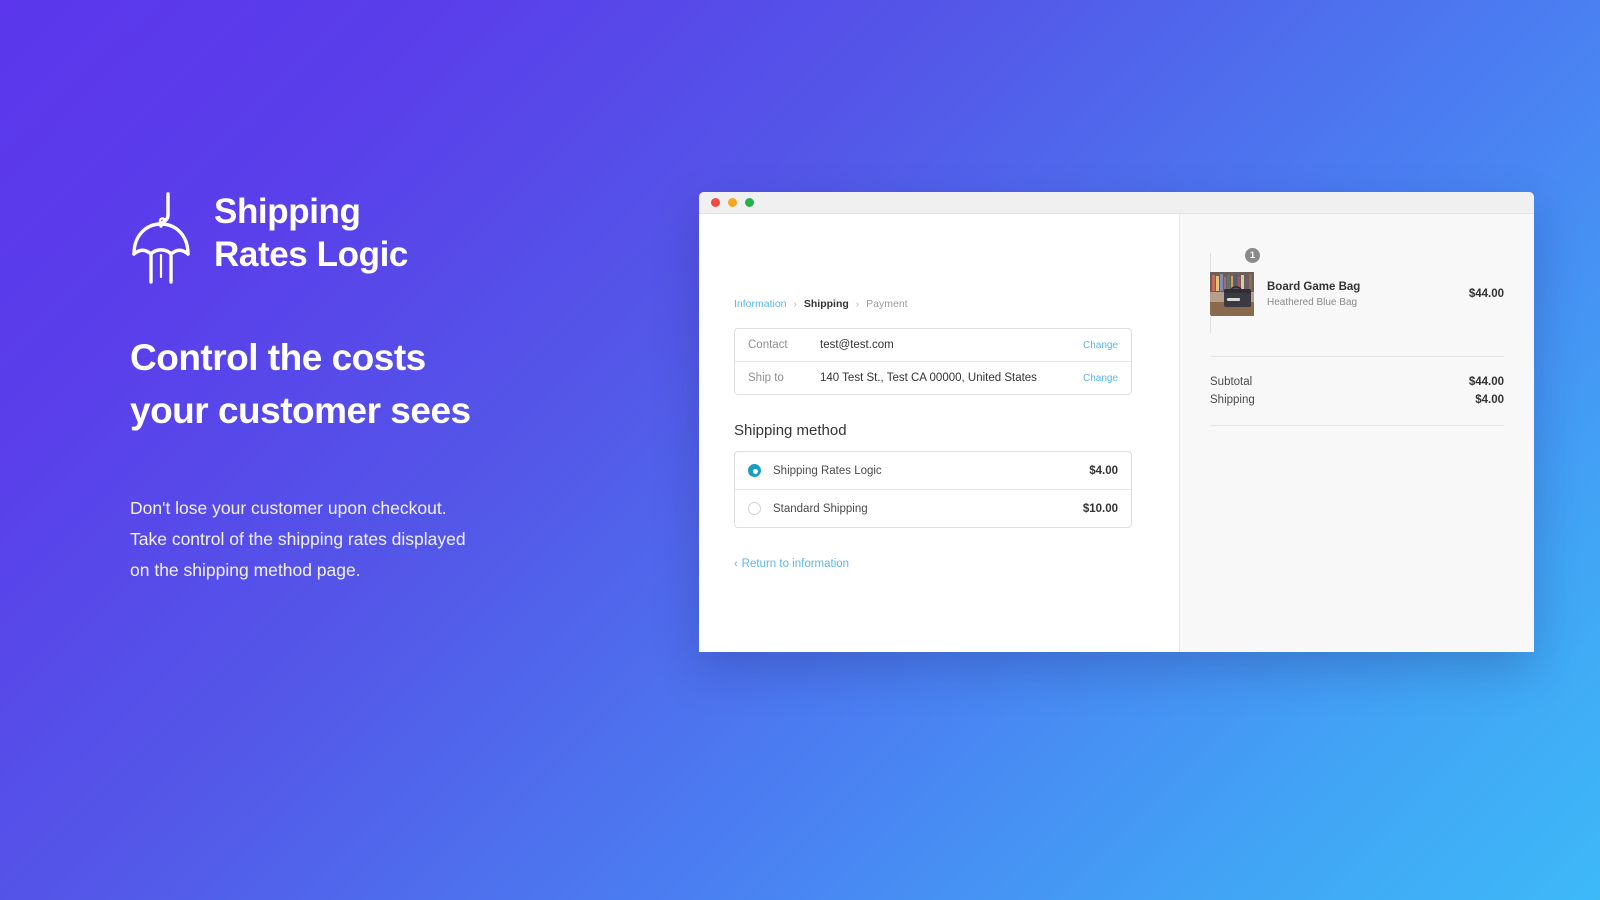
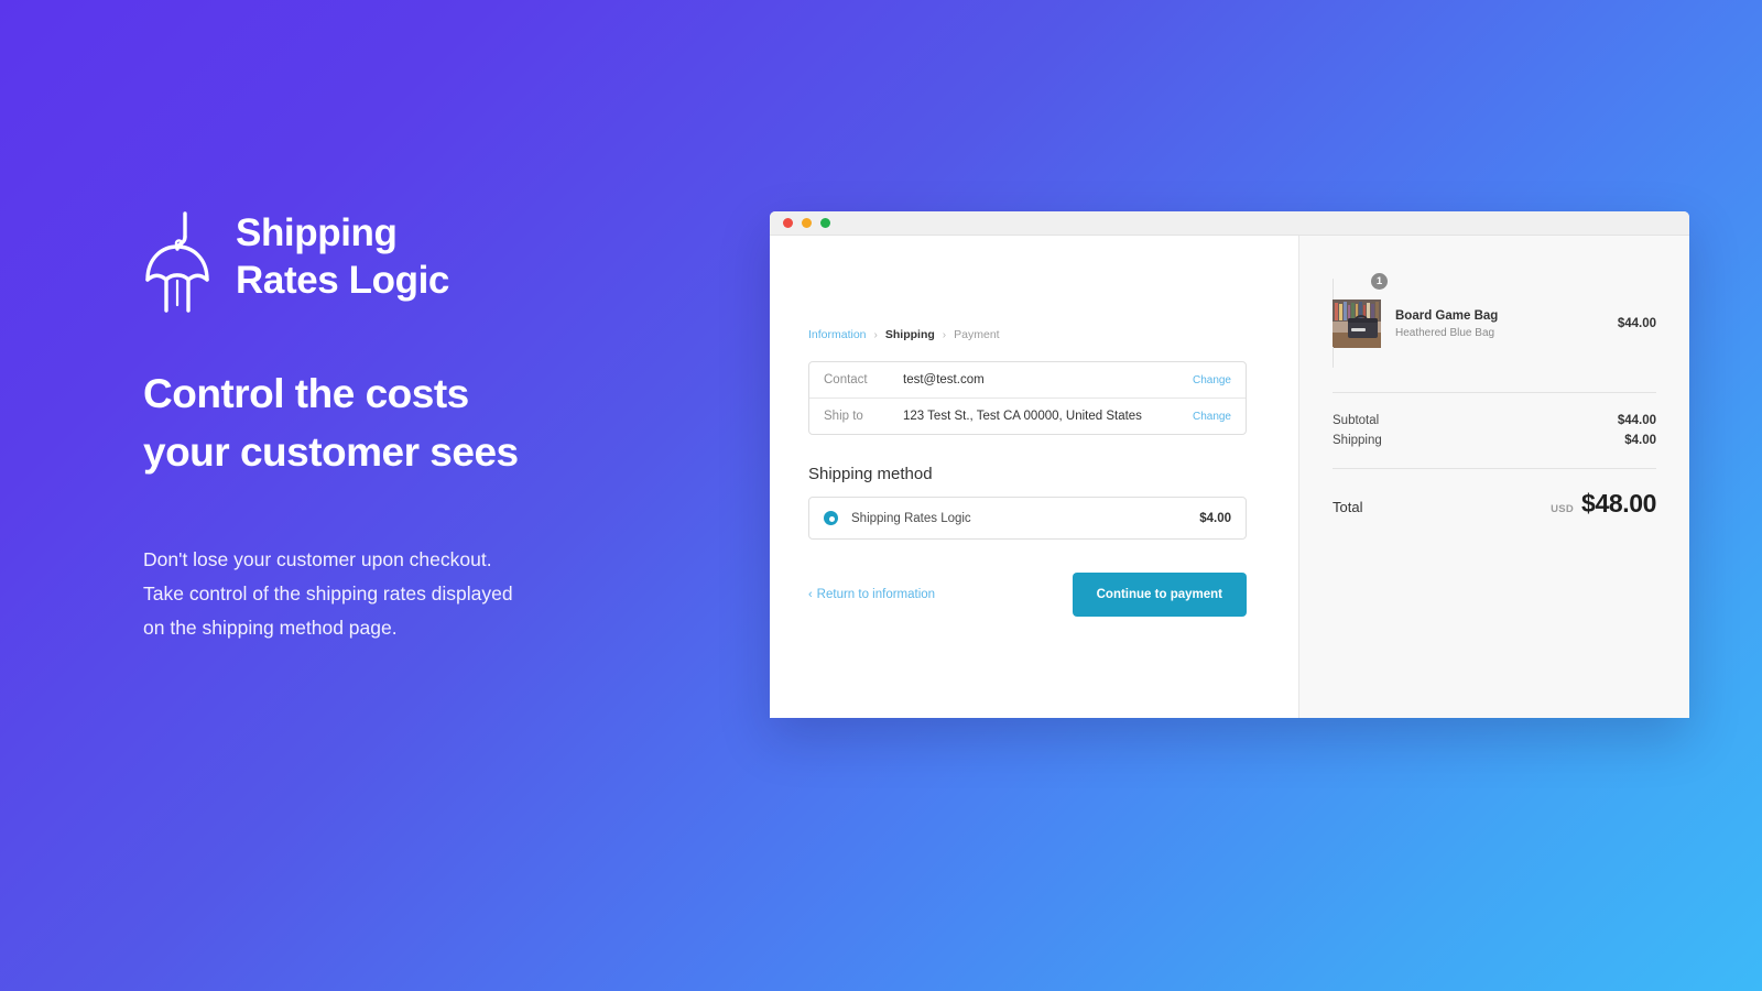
  Shipping
  Rates Logic
  Control the costs
  your customer sees
  Don't lose your customer upon checkout.
  Take control of the shipping rates displayed
  on the shipping method page.
  Information
  ›
  Shipping
  ›
  Payment
  Contact
  test@test.com
  Change
  Ship to
- 140 Test St., Test CA 00000, United States
+ 123 Test St., Test CA 00000, United States
  Change
  Shipping method
  Shipping Rates Logic
  $4.00
- Standard Shipping
- $10.00
  ‹
  Return to information
+ Continue to payment
  1
  Board Game Bag
  Heathered Blue Bag
  $44.00
  Subtotal
  $44.00
  Shipping
  $4.00
+ Total
+ USD
+ $48.00
